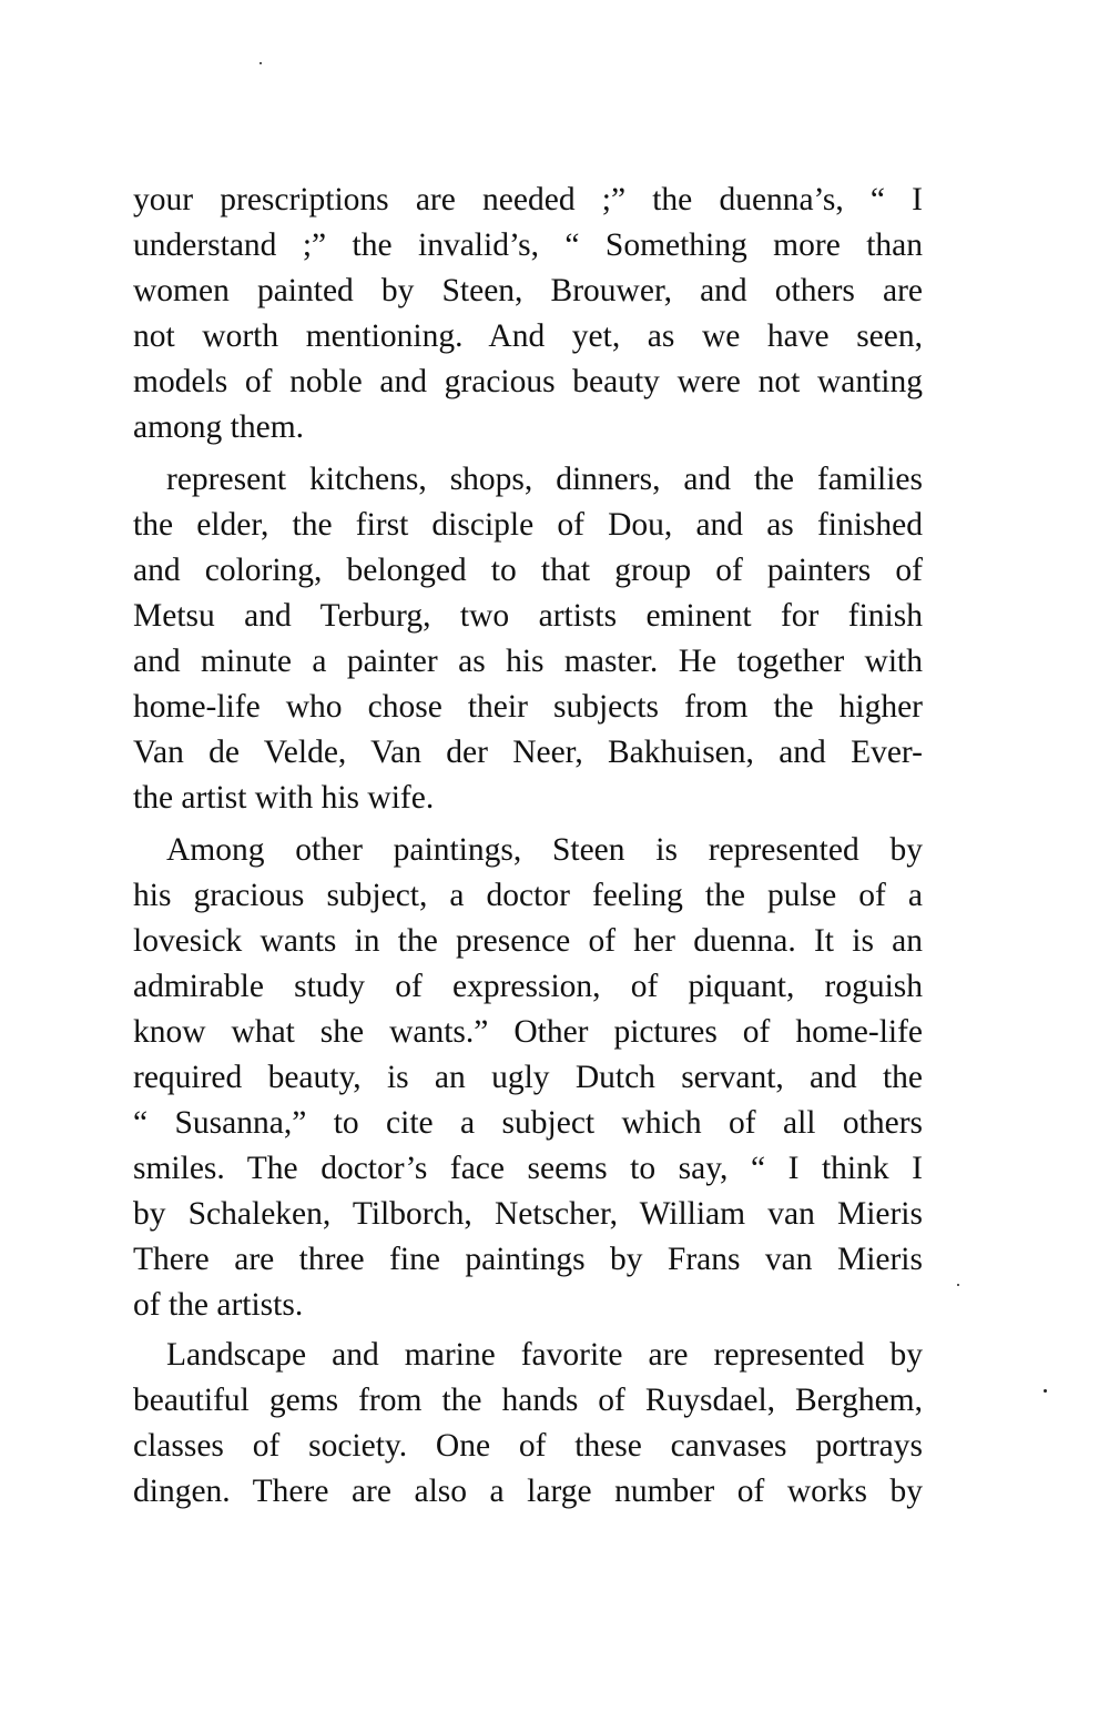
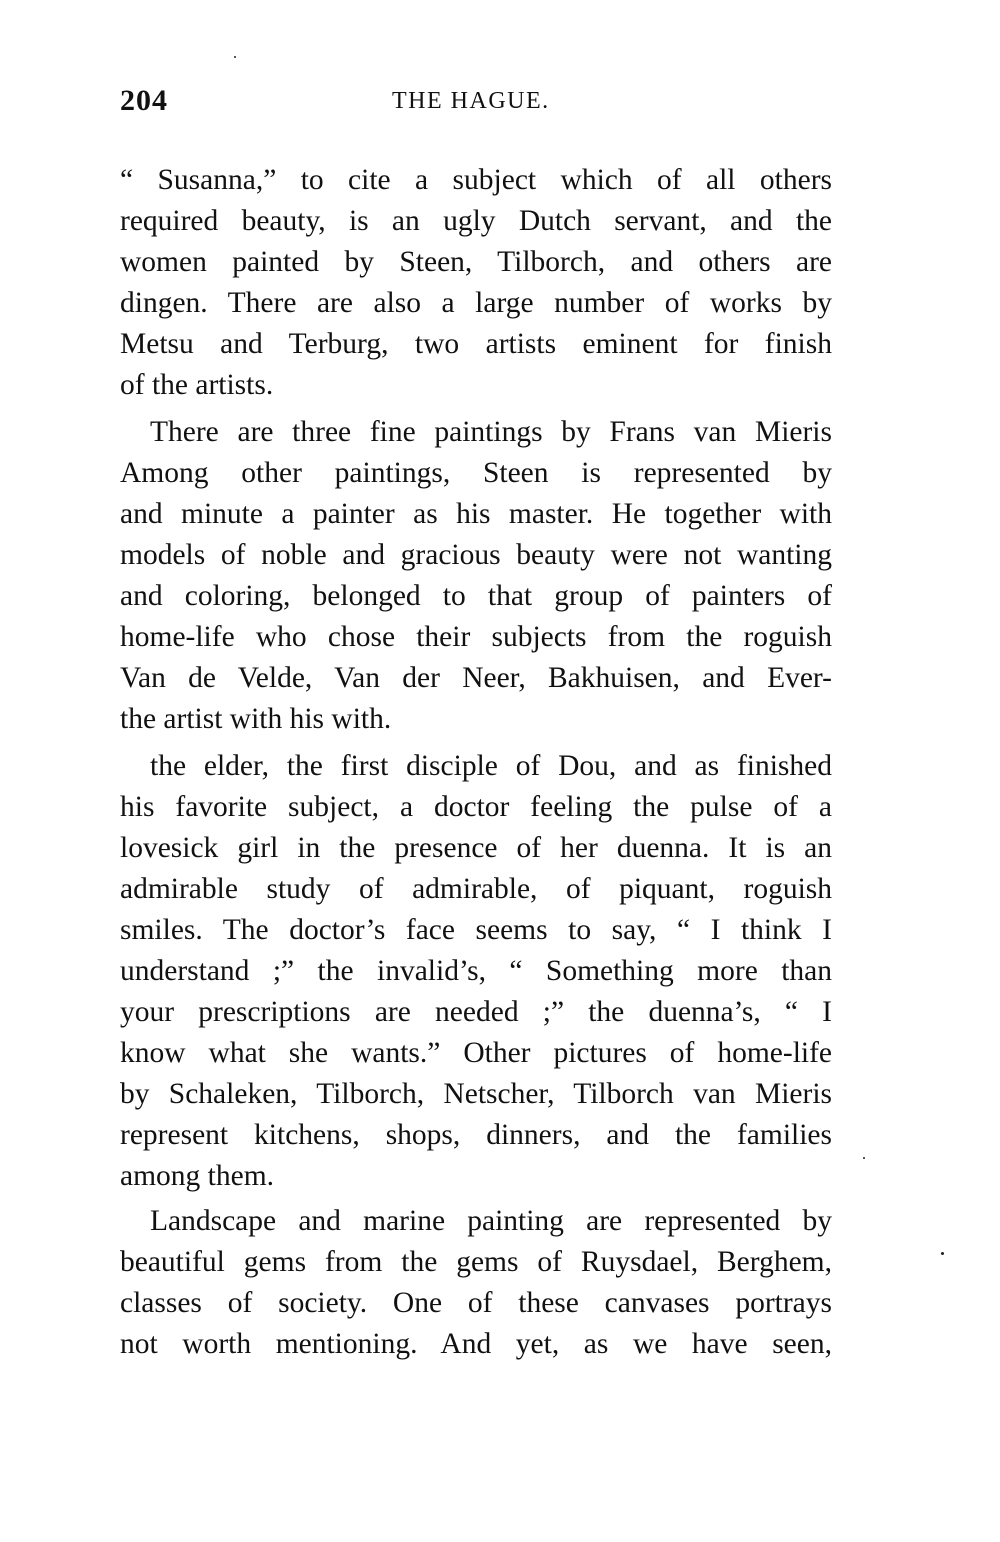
+ 204
+ THE HAGUE.
- your prescriptions are needed ;” the duenna’s, “ I
+ “ Susanna,” to cite a subject which of all others
- understand ;” the invalid’s, “ Something more than
+ required beauty, is an ugly Dutch servant, and the
- women painted by Steen, Brouwer, and others are
+ women painted by Steen, Tilborch, and others are
- not worth mentioning. And yet, as we have seen,
+ dingen. There are also a large number of works by
- models of noble and gracious beauty were not wanting
+ Metsu and Terburg, two artists eminent for finish
- among them.
+ of the artists.
- represent kitchens, shops, dinners, and the families
+ There are three fine paintings by Frans van Mieris
- the elder, the first disciple of Dou, and as finished
+ Among other paintings, Steen is represented by
- and coloring, belonged to that group of painters of
+ and minute a painter as his master. He together with
- Metsu and Terburg, two artists eminent for finish
+ models of noble and gracious beauty were not wanting
- and minute a painter as his master. He together with
+ and coloring, belonged to that group of painters of
- home-life who chose their subjects from the higher
+ home-life who chose their subjects from the roguish
  Van de Velde, Van der Neer, Bakhuisen, and Ever-
- the artist with his wife.
+ the artist with his with.
- Among other paintings, Steen is represented by
+ the elder, the first disciple of Dou, and as finished
- his gracious subject, a doctor feeling the pulse of a
+ his favorite subject, a doctor feeling the pulse of a
- lovesick wants in the presence of her duenna. It is an
+ lovesick girl in the presence of her duenna. It is an
- admirable study of expression, of piquant, roguish
+ admirable study of admirable, of piquant, roguish
- know what she wants.” Other pictures of home-life
+ smiles. The doctor’s face seems to say, “ I think I
- required beauty, is an ugly Dutch servant, and the
+ understand ;” the invalid’s, “ Something more than
- “ Susanna,” to cite a subject which of all others
+ your prescriptions are needed ;” the duenna’s, “ I
- smiles. The doctor’s face seems to say, “ I think I
+ know what she wants.” Other pictures of home-life
- by Schaleken, Tilborch, Netscher, William van Mieris
+ by Schaleken, Tilborch, Netscher, Tilborch van Mieris
- There are three fine paintings by Frans van Mieris
+ represent kitchens, shops, dinners, and the families
- of the artists.
+ among them.
- Landscape and marine favorite are represented by
+ Landscape and marine painting are represented by
- beautiful gems from the hands of Ruysdael, Berghem,
+ beautiful gems from the gems of Ruysdael, Berghem,
  classes of society. One of these canvases portrays
- dingen. There are also a large number of works by
+ not worth mentioning. And yet, as we have seen,
